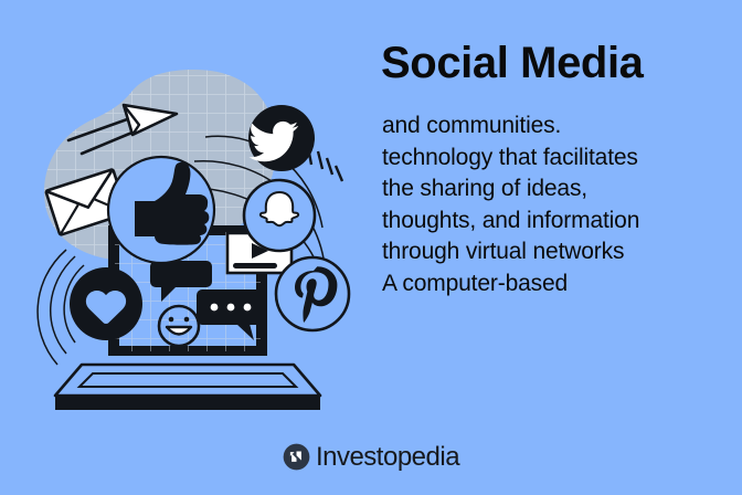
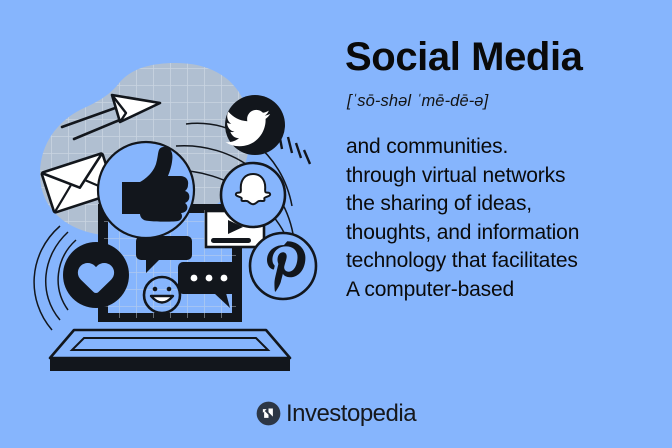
  Social Media
+ [ˈsō-shəl ˈmē-dē-ə]
  and communities.
- technology that facilitates
+ through virtual networks
  the sharing of ideas,
  thoughts, and information
- through virtual networks
+ technology that facilitates
  A computer-based
  Investopedia
